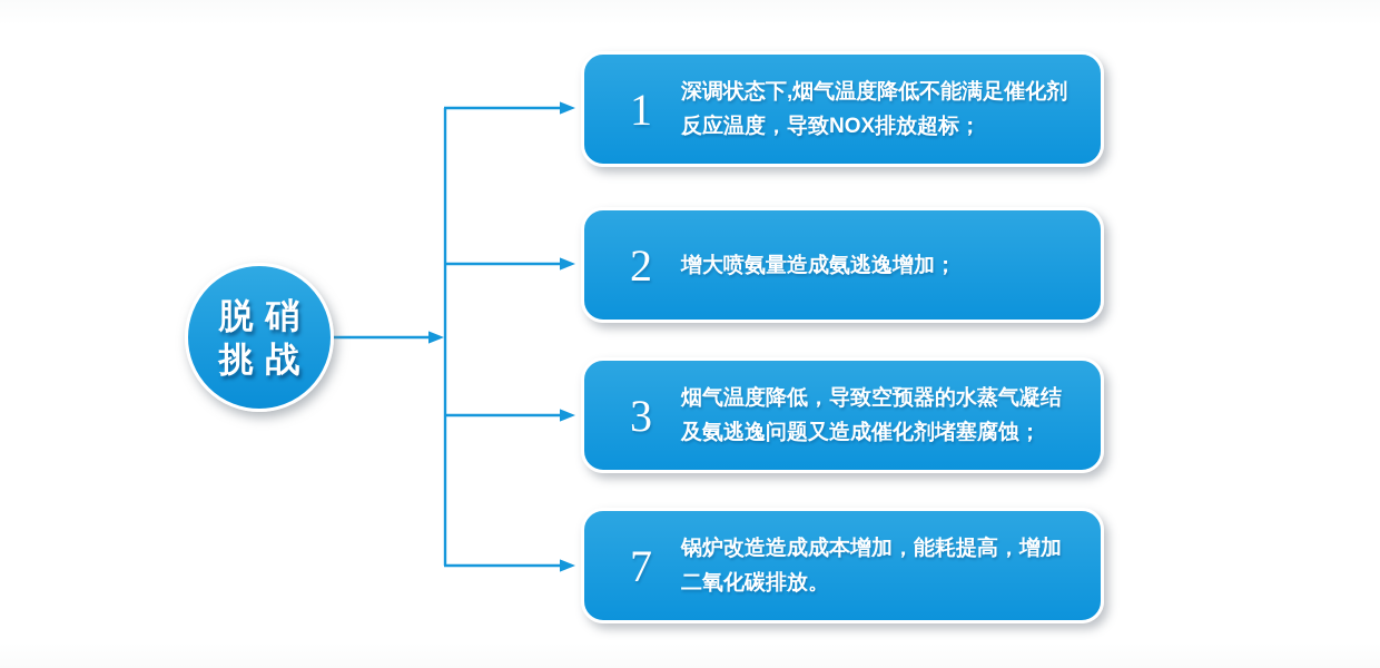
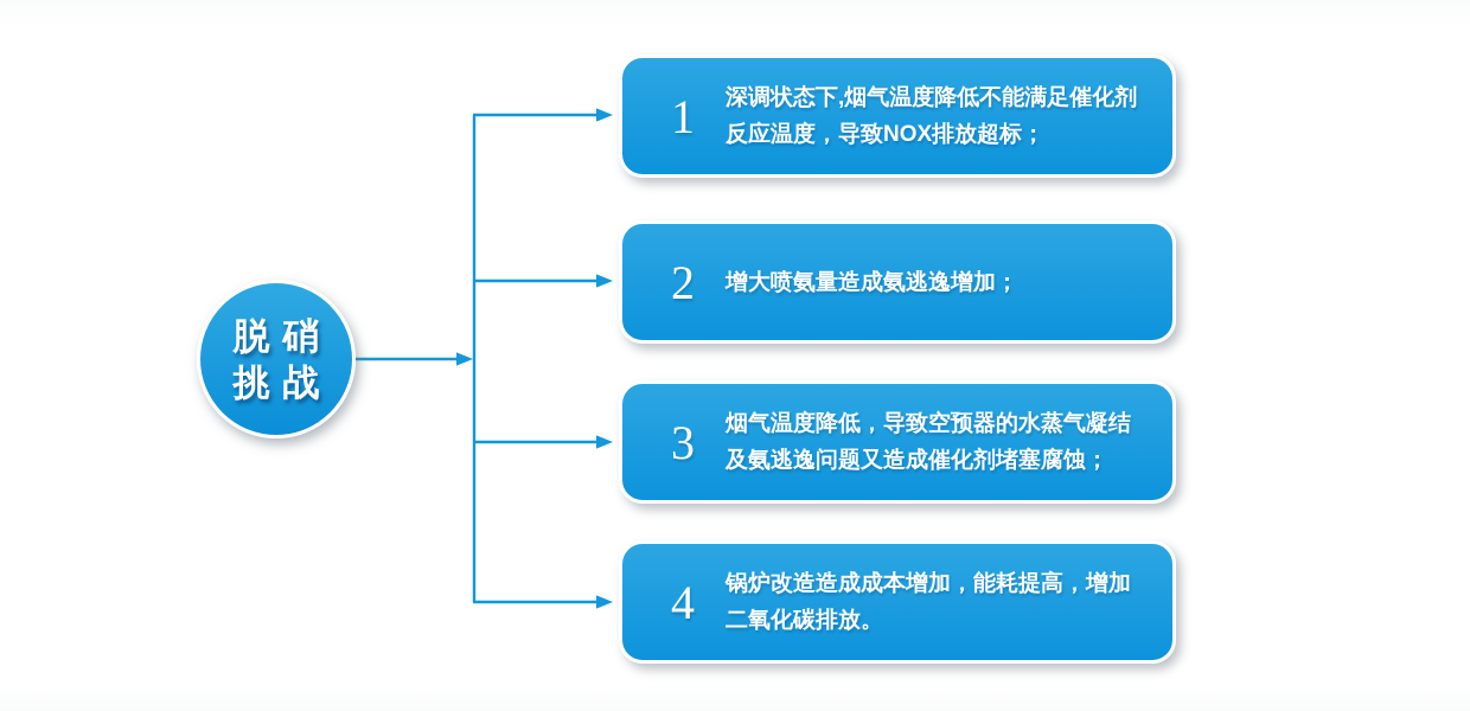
  脱硝
  挑战
  1
  深调状态下,烟气温度降低不能满足催化剂
  反应温度，导致NOX排放超标；
  2
  增大喷氨量造成氨逃逸增加；
  3
  烟气温度降低，导致空预器的水蒸气凝结
  及氨逃逸问题又造成催化剂堵塞腐蚀；
- 7
+ 4
  锅炉改造造成成本增加，能耗提高，增加
  二氧化碳排放。
